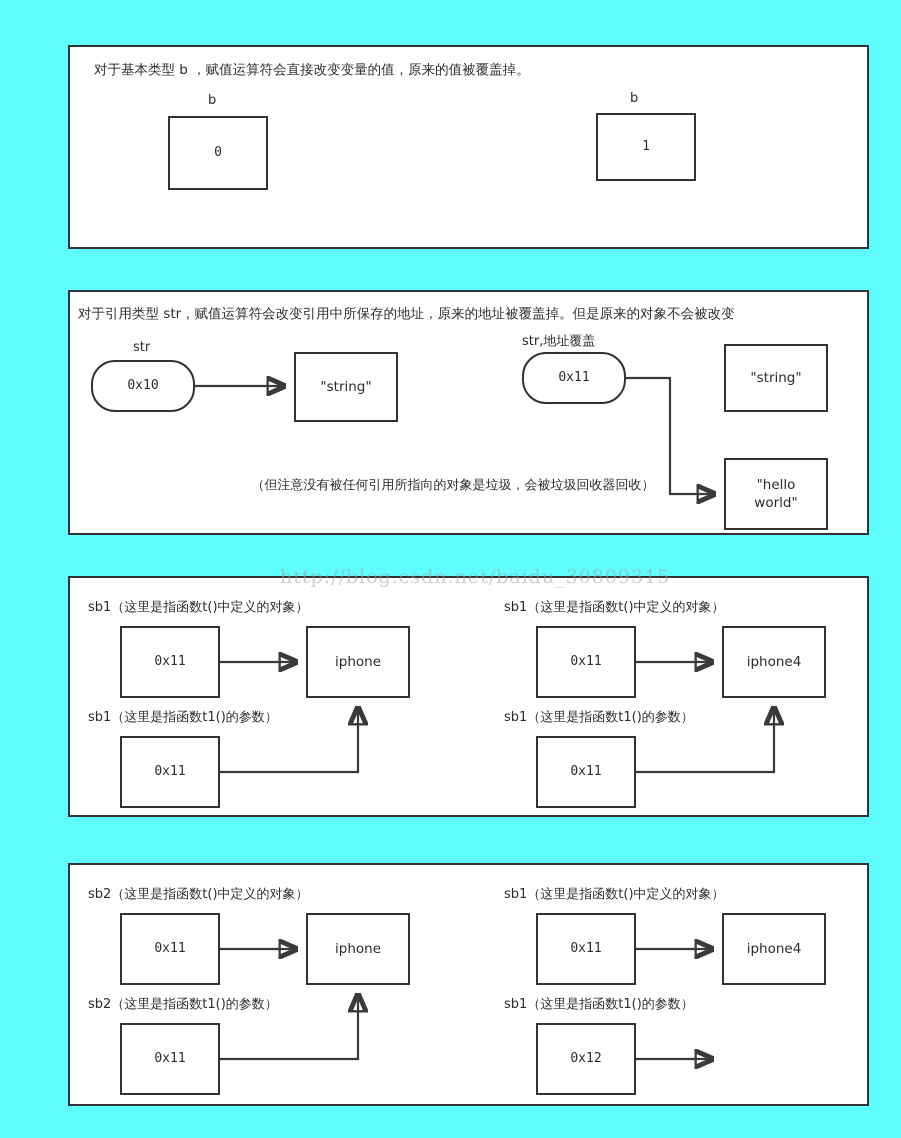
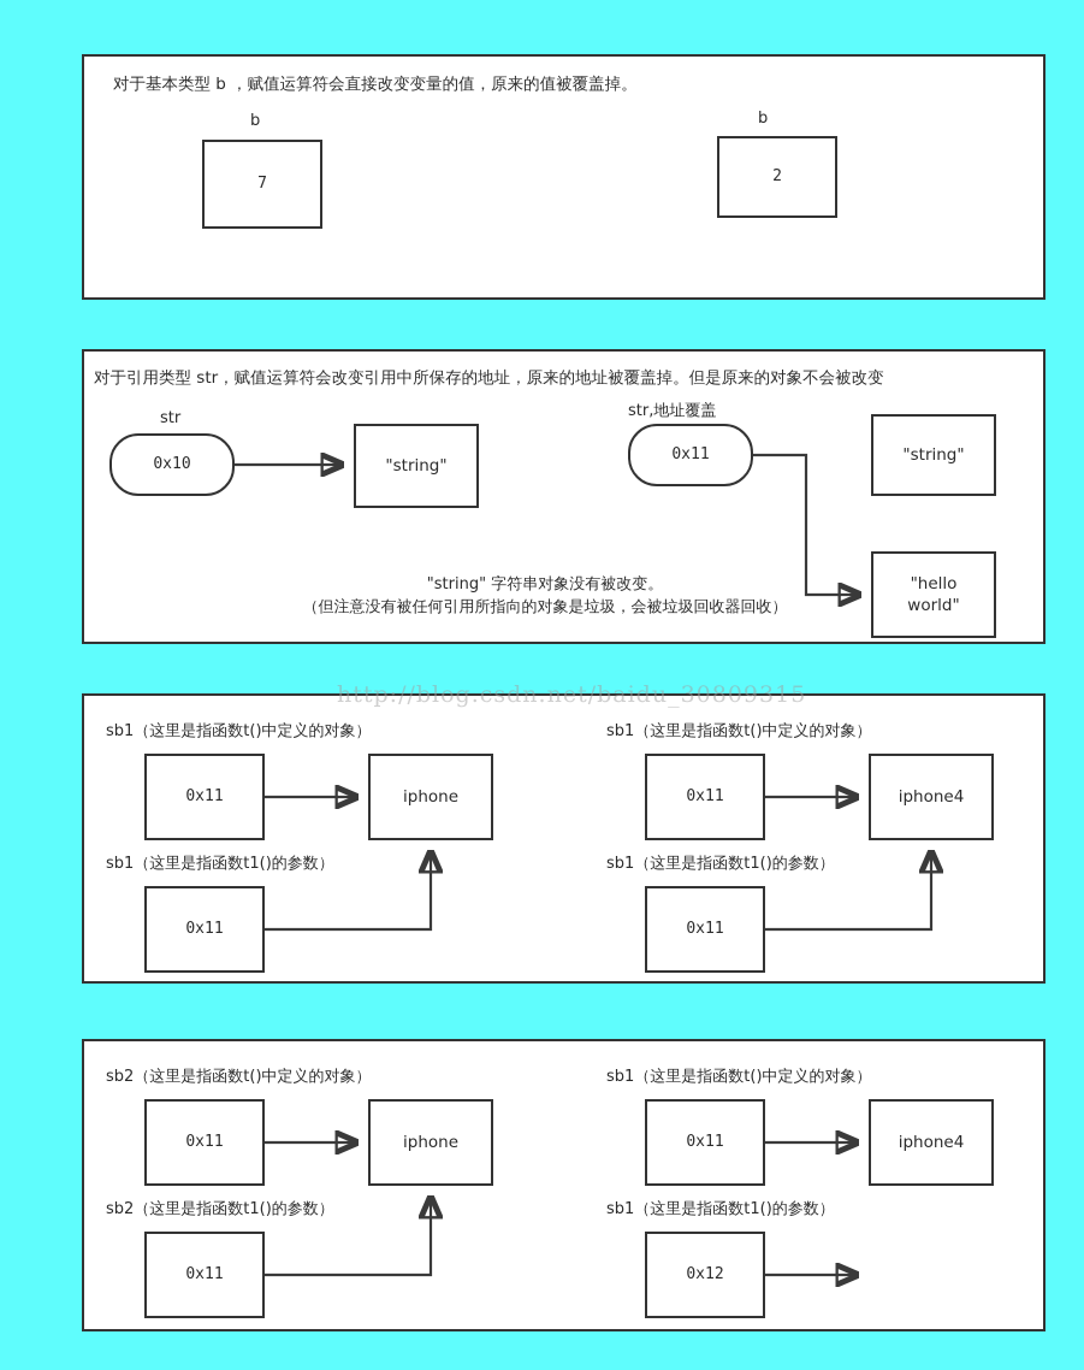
  对于基本类型 b ，赋值运算符会直接改变变量的值，原来的值被覆盖掉。
  b
- 0
+ 7
  b
- 1
+ 2
  对于引用类型 str，赋值运算符会改变引用中所保存的地址，原来的地址被覆盖掉。但是原来的对象不会被改变
  str
  0x10
  "string"
  str,地址覆盖
  0x11
  "string"
  "hello
  world"
+ "string" 字符串对象没有被改变。
  （但注意没有被任何引用所指向的对象是垃圾，会被垃圾回收器回收）
  sb1（这里是指函数t()中定义的对象）
  0x11
  iphone
  sb1（这里是指函数t1()的参数）
  0x11
  sb1（这里是指函数t()中定义的对象）
  0x11
  iphone4
  sb1（这里是指函数t1()的参数）
  0x11
  sb2（这里是指函数t()中定义的对象）
  0x11
  iphone
  sb2（这里是指函数t1()的参数）
  0x11
  sb1（这里是指函数t()中定义的对象）
  0x11
  iphone4
  sb1（这里是指函数t1()的参数）
  0x12
  http://blog.csdn.net/baidu_30809315
